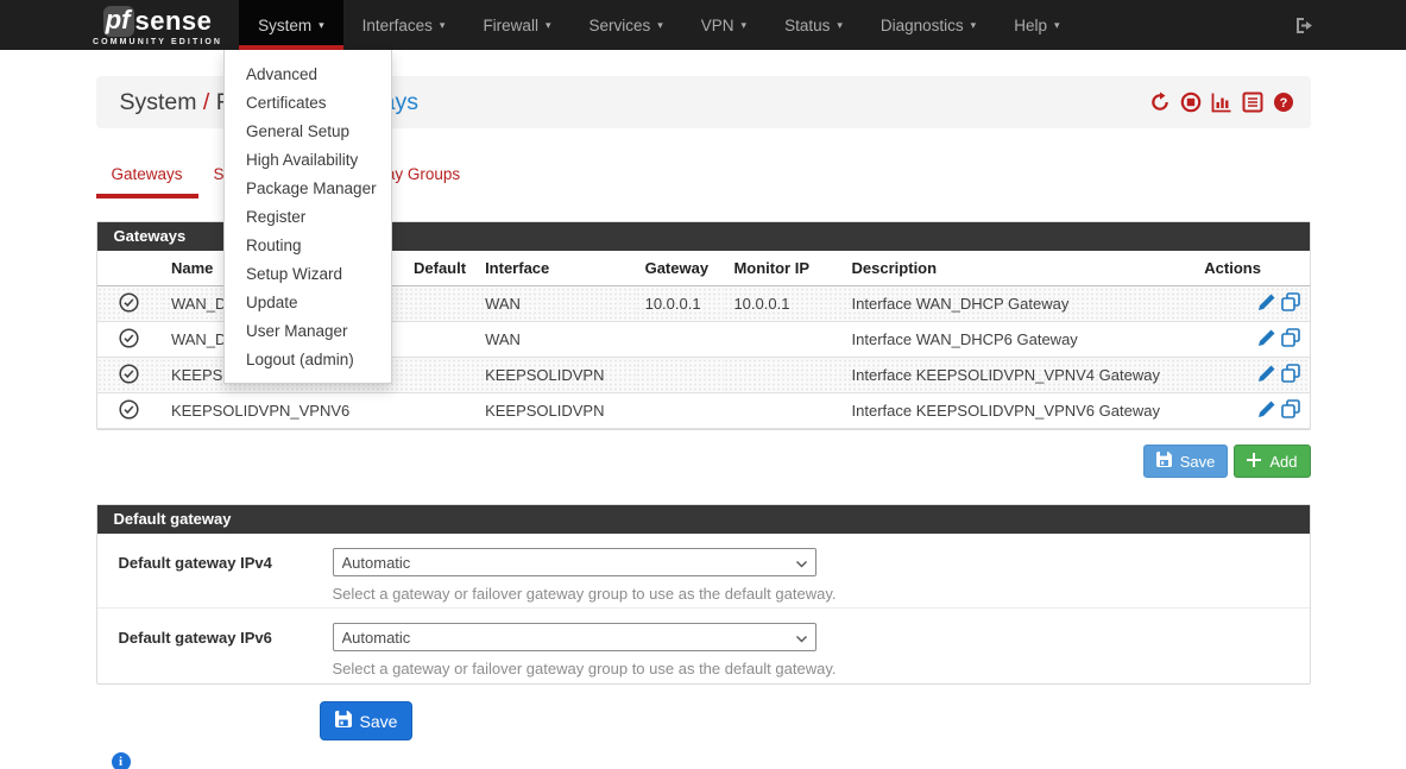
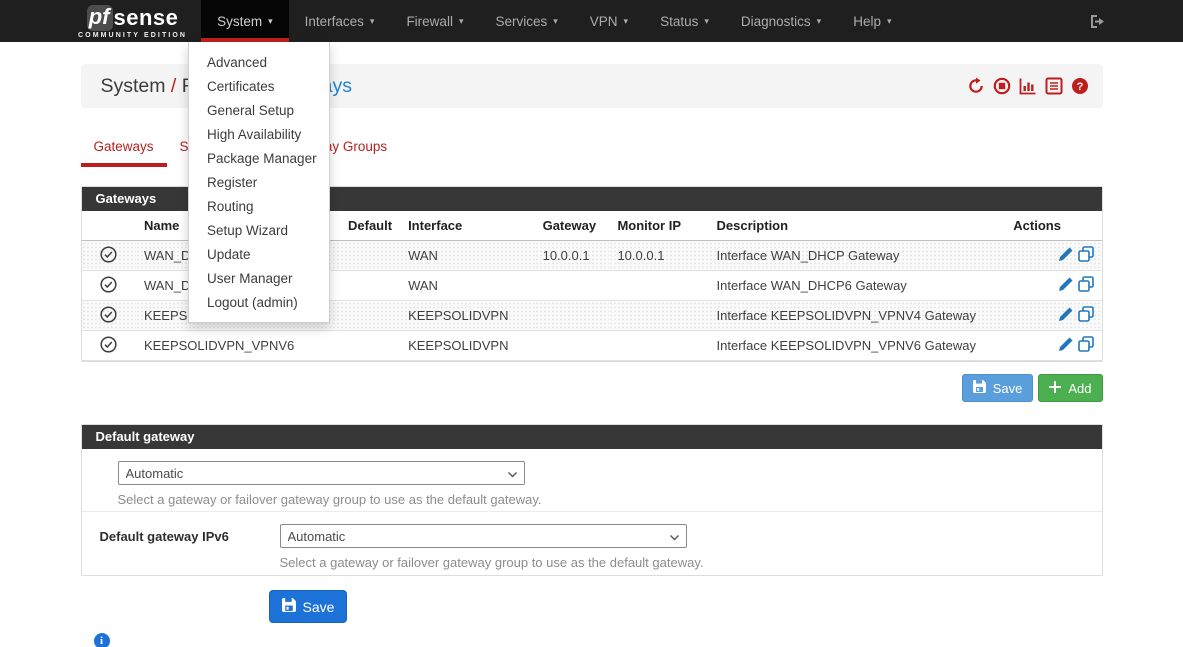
  pf
  sense
  System
  ▾
  Interfaces
  ▾
  Firewall
  ▾
  Services
  ▾
  VPN
  ▾
  Status
  ▾
  Diagnostics
  ▾
  Help
  ▾
  Advanced
  Certificates
  General Setup
  High Availability
  Package Manager
  Register
  Routing
  Setup Wizard
  Update
  User Manager
  Logout (admin)
  ?
  Gateways
  Gateways
  	Name	Default	Interface	Gateway	Monitor IP	Description	Actions
  	WAN_D		WAN	10.0.0.1	10.0.0.1	Interface WAN_DHCP Gateway
  	WAN_D		WAN			Interface WAN_DHCP6 Gateway
  	KEEPS		KEEPSOLIDVPN			Interface KEEPSOLIDVPN_VPNV4 Gateway
  	KEEPSOLIDVPN_VPNV6		KEEPSOLIDVPN			Interface KEEPSOLIDVPN_VPNV6 Gateway
  Save
  Add
  Default gateway
- Default gateway IPv4
  Automatic
  Select a gateway or failover gateway group to use as the default gateway.
  Default gateway IPv6
  Automatic
  Select a gateway or failover gateway group to use as the default gateway.
  Save
  i
